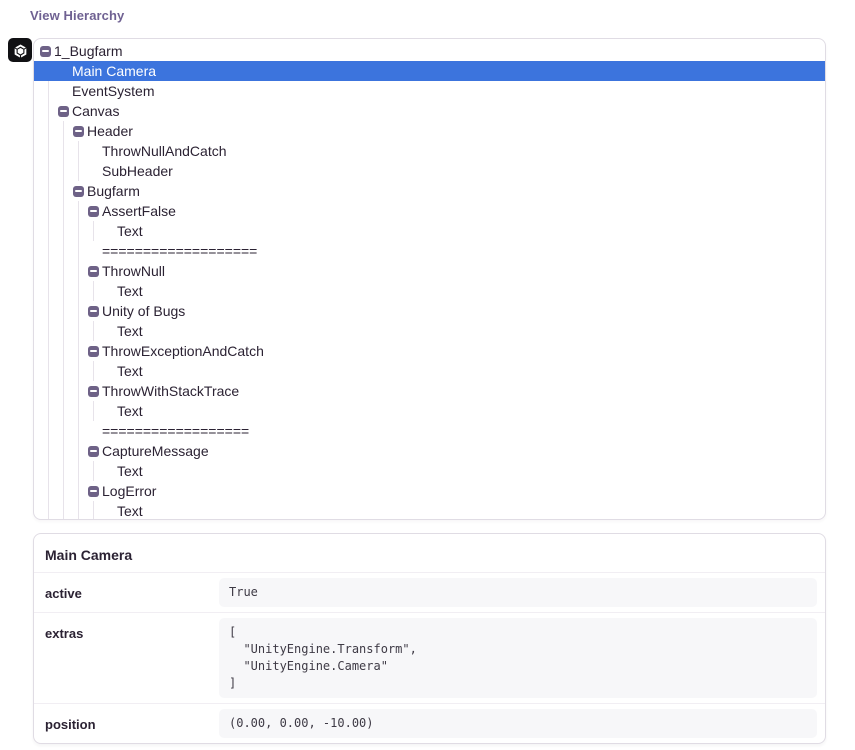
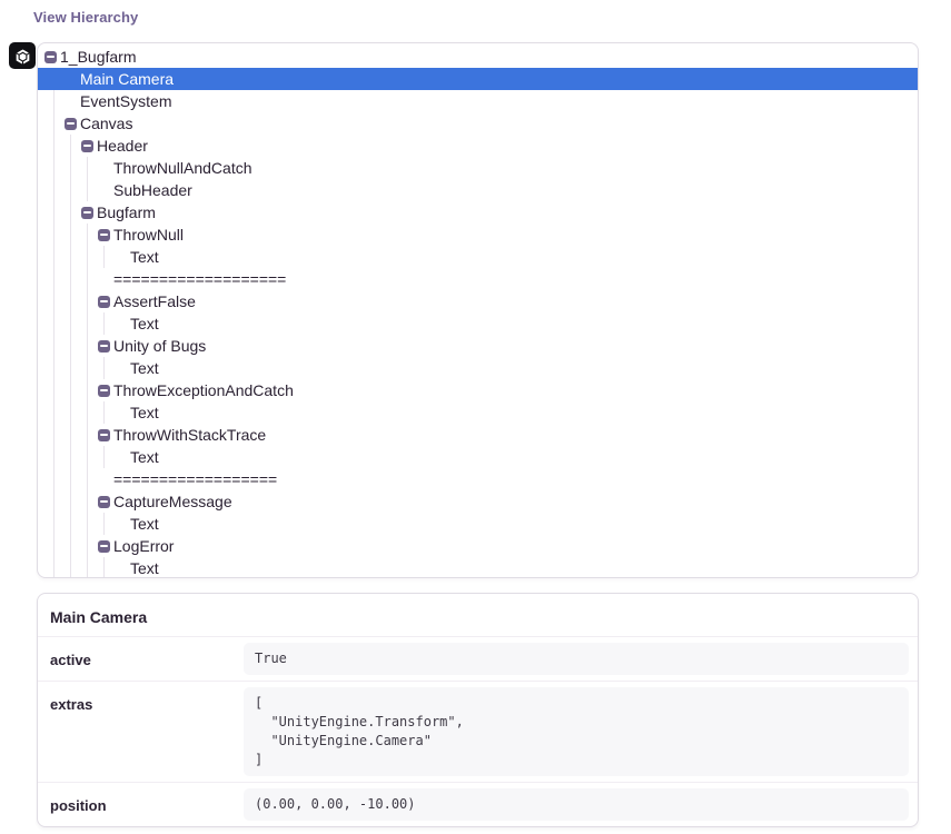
  View Hierarchy
  1_Bugfarm
  Main Camera
  EventSystem
  Canvas
  Header
  ThrowNullAndCatch
  SubHeader
  Bugfarm
- AssertFalse
+ ThrowNull
  Text
  ===================
- ThrowNull
+ AssertFalse
  Text
  Unity of Bugs
  Text
  ThrowExceptionAndCatch
  Text
  ThrowWithStackTrace
  Text
  ==================
  CaptureMessage
  Text
  LogError
  Text
  Main Camera
  active
  True
  extras
  [
  "UnityEngine.Transform",
  "UnityEngine.Camera"
  ]
  position
  (0.00, 0.00, -10.00)
